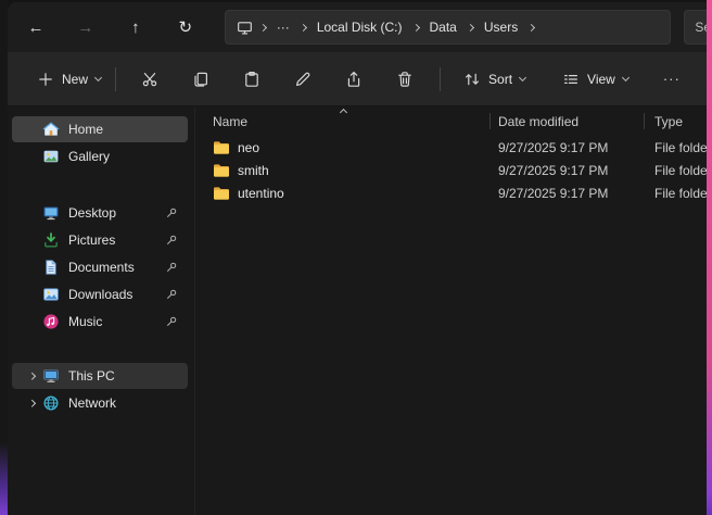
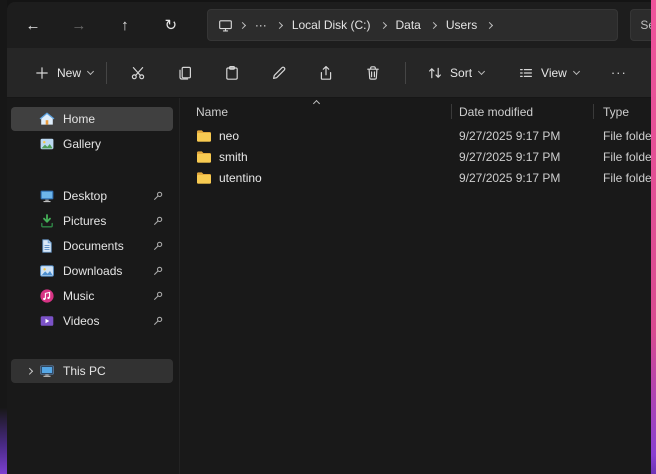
  ←
  →
  ↑
  ↻
  ···
  Local Disk (C:)
  Data
  Users
  New
  Sort
  View
  ···
  Home
  Gallery
  Desktop
  Pictures
  Documents
  Downloads
  Music
+ Videos
  This PC
- Network
  Name
  Date modified
  Type
  neo
  9/27/2025 9:17 PM
  File folde
  smith
  9/27/2025 9:17 PM
  File folde
  utentino
  9/27/2025 9:17 PM
  File folde
